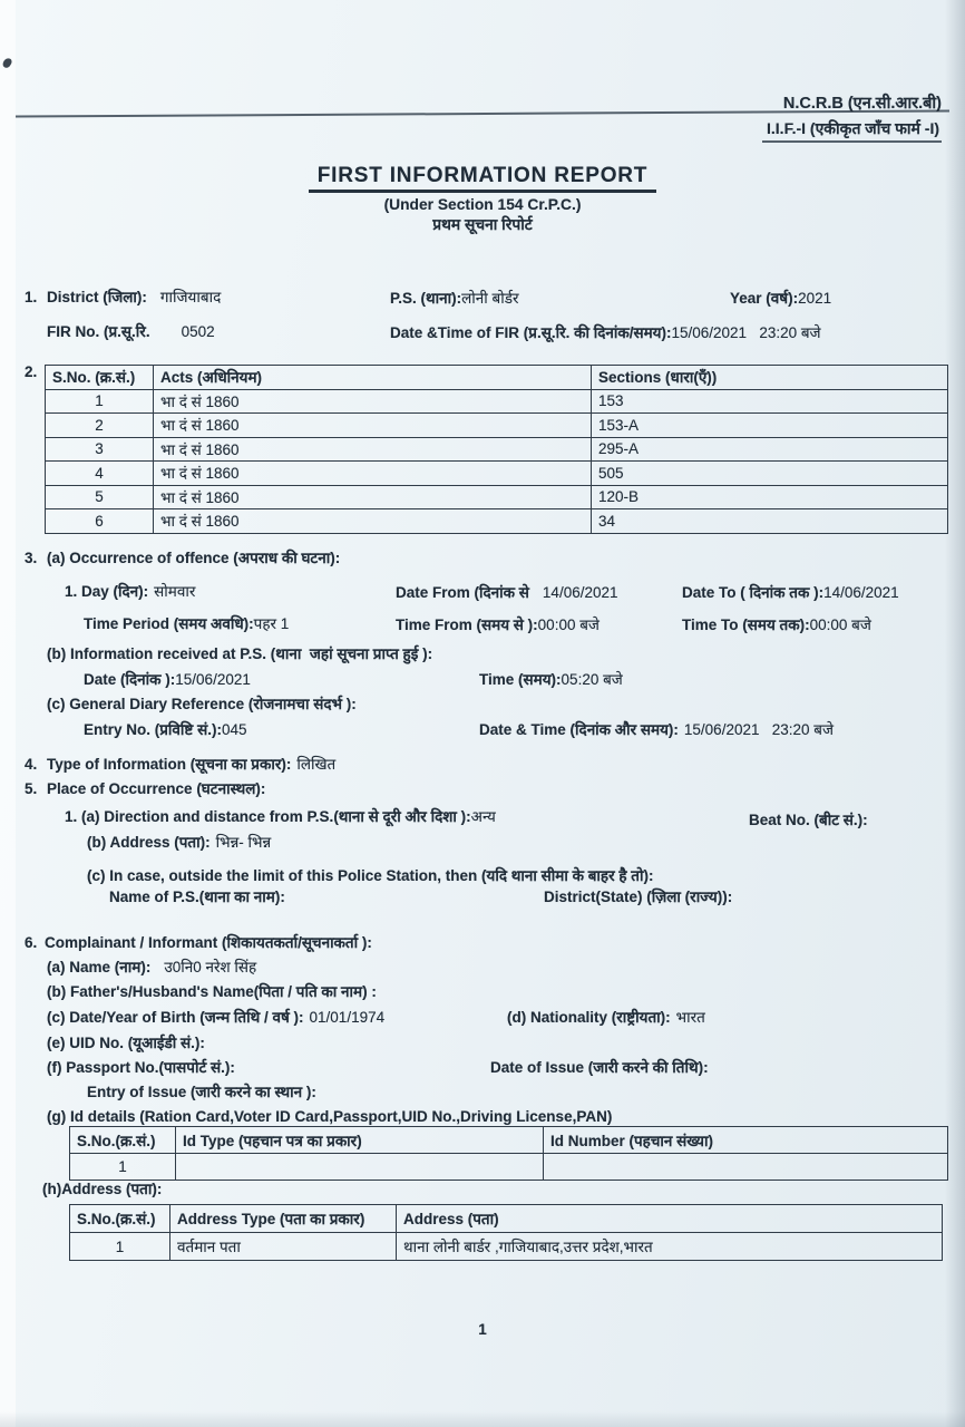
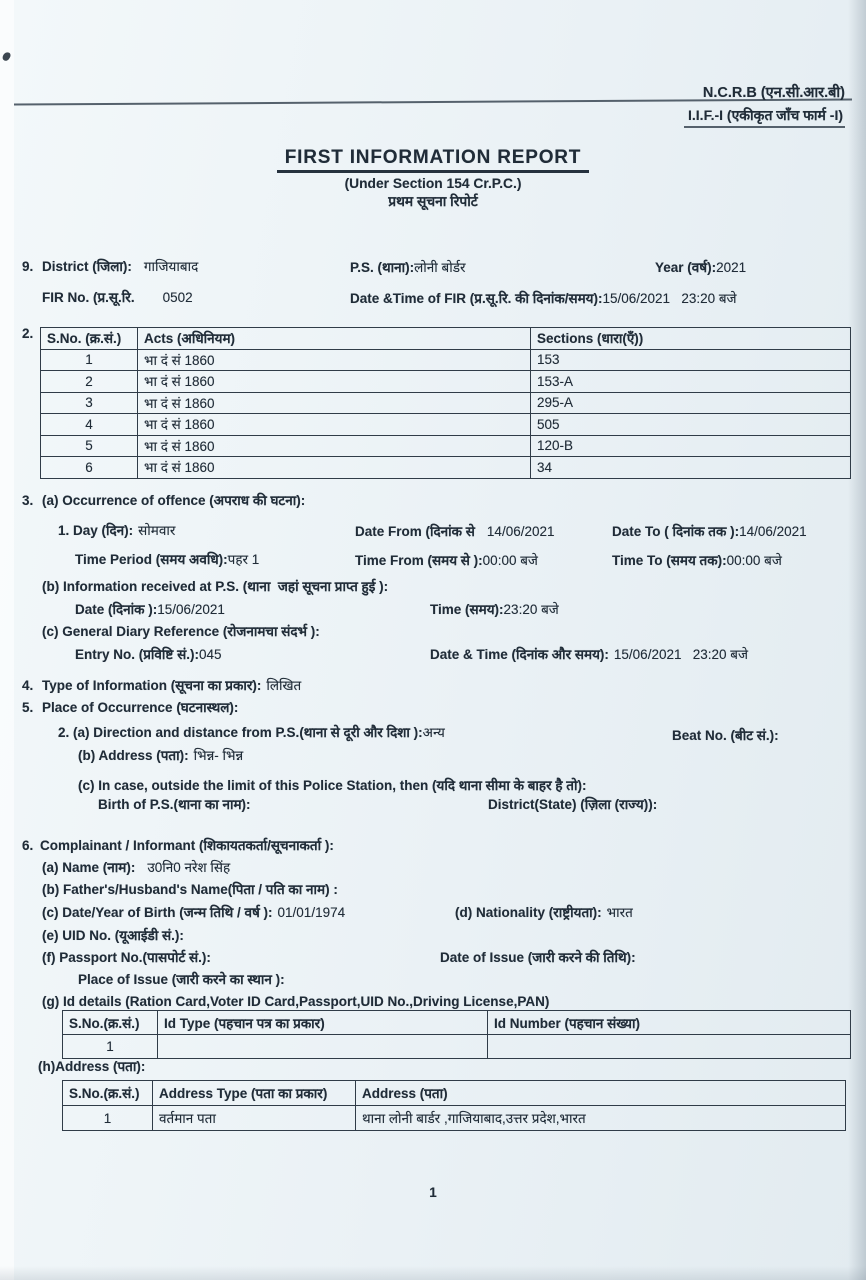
  N.C.R.B (एन.सी.आर.बी)
  I.I.F.-I (एकीकृत जाँच फार्म -I)
  FIRST INFORMATION REPORT
  (Under Section 154 Cr.P.C.)
  प्रथम सूचना रिपोर्ट
- 1.
+ 9.
  District (जिला): गाजियाबाद
  P.S. (थाना):लोनी बोर्डर
  Year (वर्ष):2021
  FIR No. (प्र.सू.रि. 0502
  Date &Time of FIR (प्र.सू.रि. की दिनांक/समय):15/06/2021 23:20 बजे
  2.
  S.No. (क्र.सं.)	Acts (अधिनियम)	Sections (धारा(एँ))
  1	भा दं सं 1860	153
  2	भा दं सं 1860	153-A
  3	भा दं सं 1860	295-A
  4	भा दं सं 1860	505
  5	भा दं सं 1860	120-B
  6	भा दं सं 1860	34
  3.
  (a) Occurrence of offence (अपराध की घटना):
  1. Day (दिन): सोमवार
  Date From (दिनांक से 14/06/2021
  Date To ( दिनांक तक ):14/06/2021
  Time Period (समय अवधि):पहर 1
  Time From (समय से ):00:00 बजे
  Time To (समय तक):00:00 बजे
  (b) Information received at P.S. (थाना जहां सूचना प्राप्त हुई ):
  Date (दिनांक ):15/06/2021
- Time (समय):05:20 बजे
+ Time (समय):23:20 बजे
  (c) General Diary Reference (रोजनामचा संदर्भ ):
  Entry No. (प्रविष्टि सं.):045
  Date & Time (दिनांक और समय): 15/06/2021 23:20 बजे
  4.
  Type of Information (सूचना का प्रकार): लिखित
  5.
  Place of Occurrence (घटनास्थल):
- 1. (a) Direction and distance from P.S.(थाना से दूरी और दिशा ):अन्य
+ 2. (a) Direction and distance from P.S.(थाना से दूरी और दिशा ):अन्य
  Beat No. (बीट सं.):
  (b) Address (पता): भिन्न- भिन्न
  (c) In case, outside the limit of this Police Station, then (यदि थाना सीमा के बाहर है तो):
- Name of P.S.(थाना का नाम):
+ Birth of P.S.(थाना का नाम):
  District(State) (ज़िला (राज्य)):
  6.
  Complainant / Informant (शिकायतकर्ता/सूचनाकर्ता ):
  (a) Name (नाम): उ0नि0 नरेश सिंह
  (b) Father's/Husband's Name(पिता / पति का नाम) :
  (c) Date/Year of Birth (जन्म तिथि / वर्ष ): 01/01/1974
  (d) Nationality (राष्ट्रीयता): भारत
  (e) UID No. (यूआईडी सं.):
  (f) Passport No.(पासपोर्ट सं.):
  Date of Issue (जारी करने की तिथि):
- Entry of Issue (जारी करने का स्थान ):
+ Place of Issue (जारी करने का स्थान ):
  (g) Id details (Ration Card,Voter ID Card,Passport,UID No.,Driving License,PAN)
  S.No.(क्र.सं.)	Id Type (पहचान पत्र का प्रकार)	Id Number (पहचान संख्या)
  1
  (h)Address (पता):
  S.No.(क्र.सं.)	Address Type (पता का प्रकार)	Address (पता)
  1	वर्तमान पता	थाना लोनी बार्डर ,गाजियाबाद,उत्तर प्रदेश,भारत
  1
